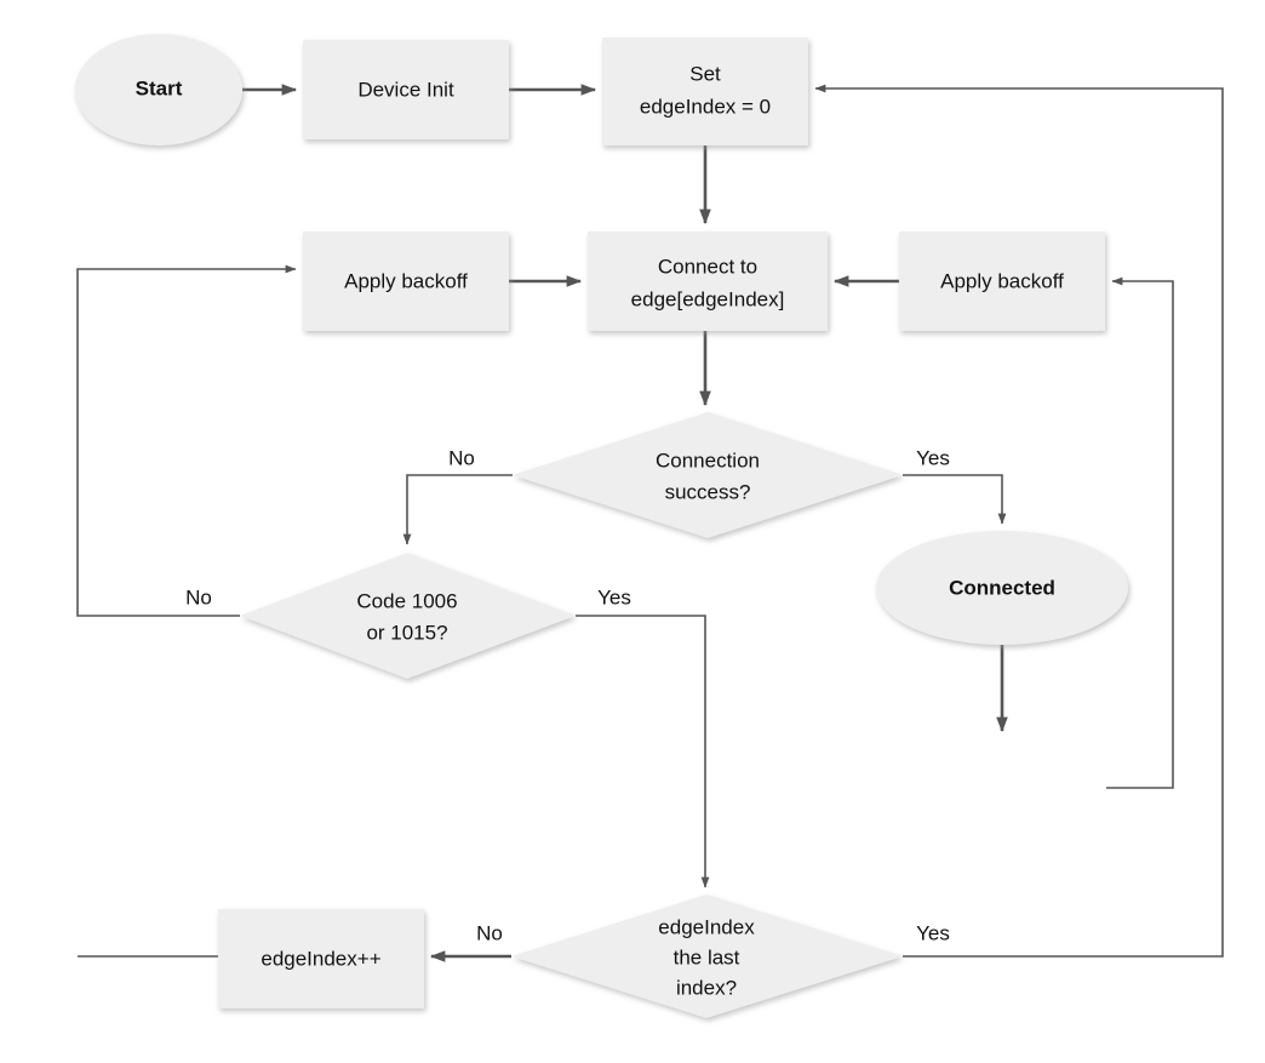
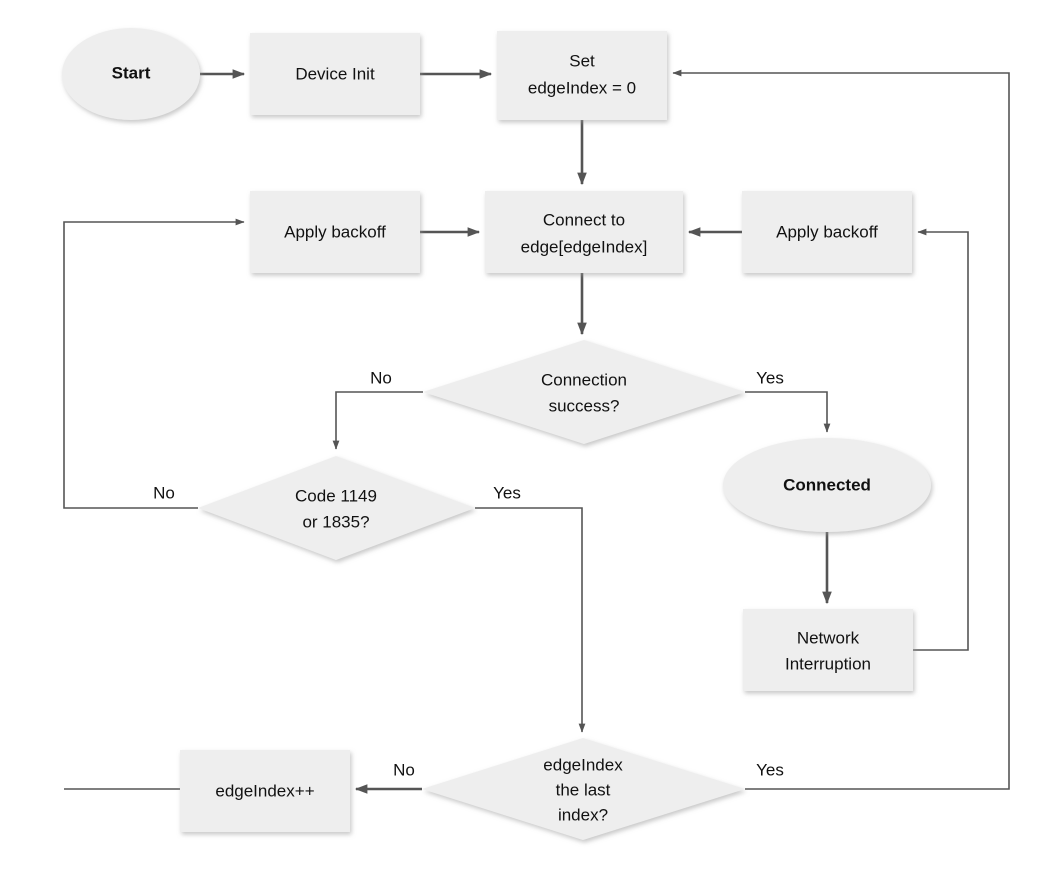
  Start
  Device Init
  Set
  edgeIndex = 0
  Apply backoff
  Connect to
  edge[edgeIndex]
  Apply backoff
  Connection
  success?
- Code 1006
+ Code 1149
- or 1015?
+ or 1835?
  Connected
+ Network
+ Interruption
  edgeIndex++
  edgeIndex
  the last
  index?
  No
  Yes
  No
  Yes
  No
  Yes
